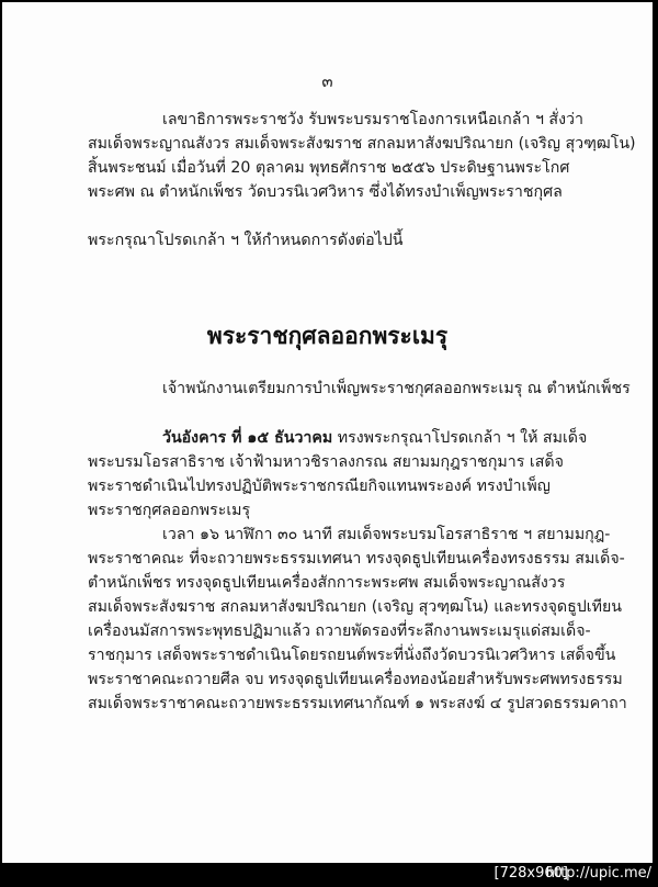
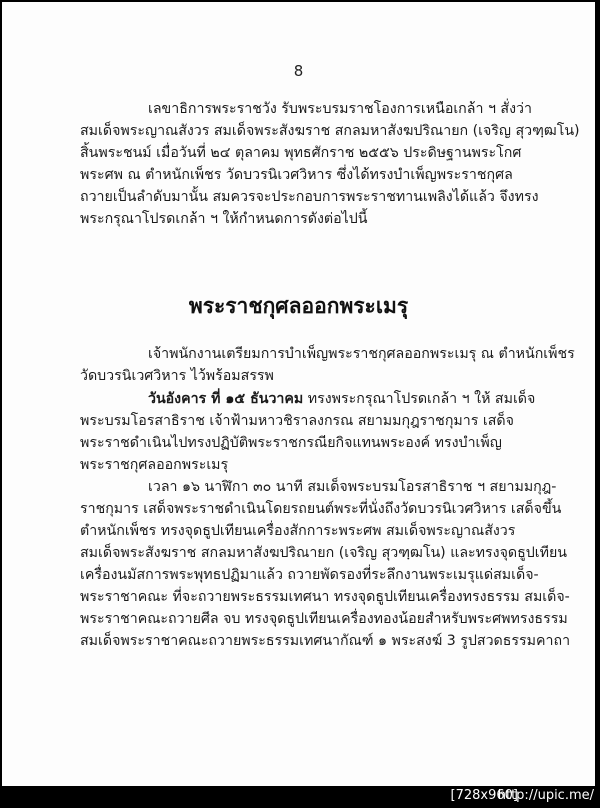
- ๓
+ 8
  เลขาธิการพระราชวัง รับพระบรมราชโองการเหนือเกล้า ฯ สั่งว่า
  สมเด็จพระญาณสังวร สมเด็จพระสังฆราช สกลมหาสังฆปริณายก (เจริญ สุวฑฺฒโน)
- สิ้นพระชนม์ เมื่อวันที่ 20 ตุลาคม พุทธศักราช ๒๕๕๖ ประดิษฐานพระโกศ
+ สิ้นพระชนม์ เมื่อวันที่ ๒๔ ตุลาคม พุทธศักราช ๒๕๕๖ ประดิษฐานพระโกศ
  พระศพ ณ ตำหนักเพ็ชร วัดบวรนิเวศวิหาร ซึ่งได้ทรงบำเพ็ญพระราชกุศล
+ ถวายเป็นลำดับมานั้น สมควรจะประกอบการพระราชทานเพลิงได้แล้ว จึงทรง
  พระกรุณาโปรดเกล้า ฯ ให้กำหนดการดังต่อไปนี้
  พระราชกุศลออกพระเมรุ
  เจ้าพนักงานเตรียมการบำเพ็ญพระราชกุศลออกพระเมรุ ณ ตำหนักเพ็ชร
+ วัดบวรนิเวศวิหาร ไว้พร้อมสรรพ
  วันอังคาร ที่ ๑๕ ธันวาคม ทรงพระกรุณาโปรดเกล้า ฯ ให้ สมเด็จ
  พระบรมโอรสาธิราช เจ้าฟ้ามหาวชิราลงกรณ สยามมกุฎราชกุมาร เสด็จ
  พระราชดำเนินไปทรงปฏิบัติพระราชกรณียกิจแทนพระองค์ ทรงบำเพ็ญ
  พระราชกุศลออกพระเมรุ
  เวลา ๑๖ นาฬิกา ๓๐ นาที สมเด็จพระบรมโอรสาธิราช ฯ สยามมกุฎ-
- พระราชาคณะ ที่จะถวายพระธรรมเทศนา ทรงจุดธูปเทียนเครื่องทรงธรรม สมเด็จ-
+ ราชกุมาร เสด็จพระราชดำเนินโดยรถยนต์พระที่นั่งถึงวัดบวรนิเวศวิหาร เสด็จขึ้น
  ตำหนักเพ็ชร ทรงจุดธูปเทียนเครื่องสักการะพระศพ สมเด็จพระญาณสังวร
  สมเด็จพระสังฆราช สกลมหาสังฆปริณายก (เจริญ สุวฑฺฒโน) และทรงจุดธูปเทียน
  เครื่องนมัสการพระพุทธปฏิมาแล้ว ถวายพัดรองที่ระลึกงานพระเมรุแด่สมเด็จ-
- ราชกุมาร เสด็จพระราชดำเนินโดยรถยนต์พระที่นั่งถึงวัดบวรนิเวศวิหาร เสด็จขึ้น
+ พระราชาคณะ ที่จะถวายพระธรรมเทศนา ทรงจุดธูปเทียนเครื่องทรงธรรม สมเด็จ-
  พระราชาคณะถวายศีล จบ ทรงจุดธูปเทียนเครื่องทองน้อยสำหรับพระศพทรงธรรม
- สมเด็จพระราชาคณะถวายพระธรรมเทศนากัณฑ์ ๑ พระสงฆ์ ๔ รูปสวดธรรมคาถา
+ สมเด็จพระราชาคณะถวายพระธรรมเทศนากัณฑ์ ๑ พระสงฆ์ 3 รูปสวดธรรมคาถา
  [728x960]
  http://upic.me/
